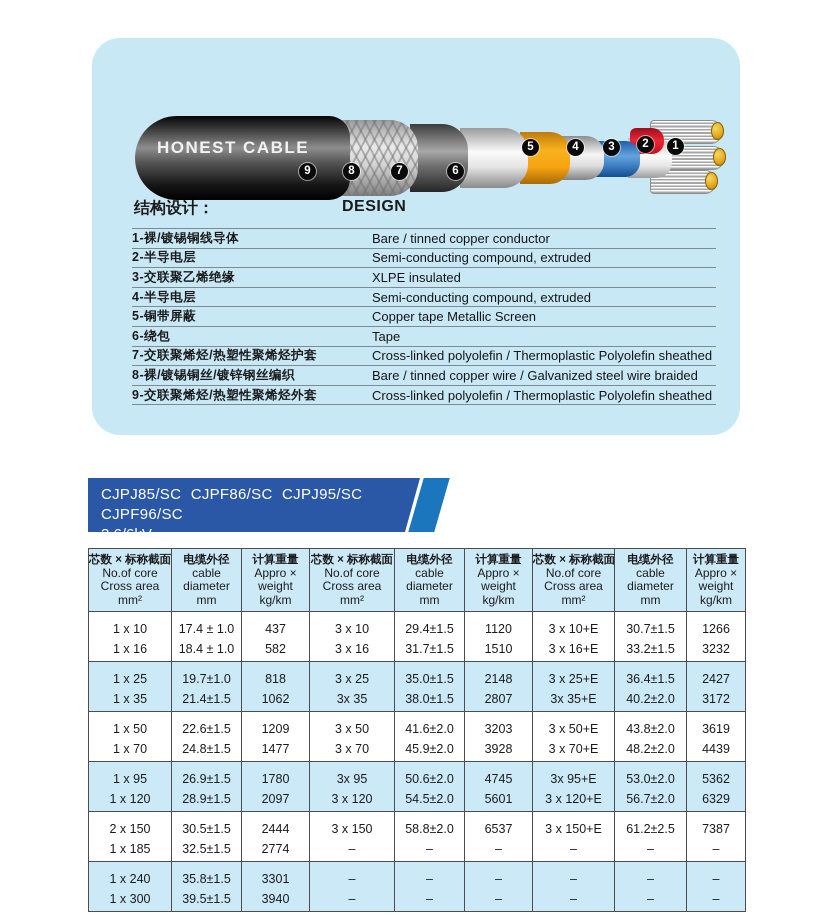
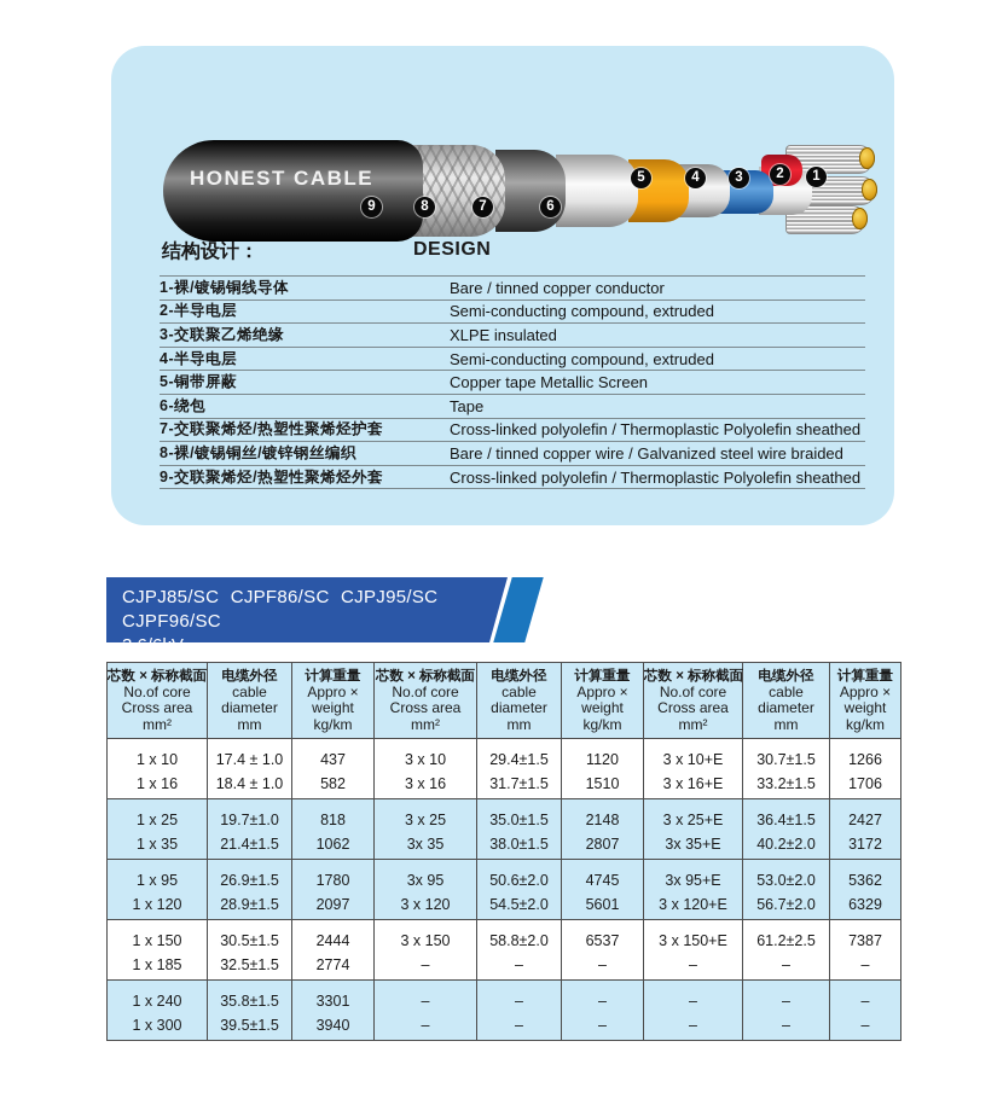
  HONEST CABLE
  9
  8
  7
  6
  5
  4
  3
  2
  1
  结构设计：
  DESIGN
  1-裸/镀锡铜线导体
  Bare / tinned copper conductor
  2-半导电层
  Semi-conducting compound, extruded
  3-交联聚乙烯绝缘
  XLPE insulated
  4-半导电层
  Semi-conducting compound, extruded
  5-铜带屏蔽
  Copper tape Metallic Screen
  6-绕包
  Tape
  7-交联聚烯烃/热塑性聚烯烃护套
  Cross-linked polyolefin / Thermoplastic Polyolefin sheathed
  8-裸/镀锡铜丝/镀锌钢丝编织
  Bare / tinned copper wire / Galvanized steel wire braided
  9-交联聚烯烃/热塑性聚烯烃外套
  Cross-linked polyolefin / Thermoplastic Polyolefin sheathed
  CJPJ85/SC CJPF86/SC CJPJ95/SC CJPF96/SC
  芯数 × 标称截面No.of coreCross areamm²	电缆外径cablediametermm	计算重量Appro ×weightkg/km	芯数 × 标称截面No.of coreCross areamm²	电缆外径cablediametermm	计算重量Appro ×weightkg/km	芯数 × 标称截面No.of coreCross areamm²	电缆外径cablediametermm	计算重量Appro ×weightkg/km
- 1 x 101 x 16	17.4 ± 1.018.4 ± 1.0	437582	3 x 103 x 16	29.4±1.531.7±1.5	11201510	3 x 10+E3 x 16+E	30.7±1.533.2±1.5	12663232
+ 1 x 101 x 16	17.4 ± 1.018.4 ± 1.0	437582	3 x 103 x 16	29.4±1.531.7±1.5	11201510	3 x 10+E3 x 16+E	30.7±1.533.2±1.5	12661706
  1 x 251 x 35	19.7±1.021.4±1.5	8181062	3 x 253x 35	35.0±1.538.0±1.5	21482807	3 x 25+E3x 35+E	36.4±1.540.2±2.0	24273172
- 1 x 501 x 70	22.6±1.524.8±1.5	12091477	3 x 503 x 70	41.6±2.045.9±2.0	32033928	3 x 50+E3 x 70+E	43.8±2.048.2±2.0	36194439
  1 x 951 x 120	26.9±1.528.9±1.5	17802097	3x 953 x 120	50.6±2.054.5±2.0	47455601	3x 95+E3 x 120+E	53.0±2.056.7±2.0	53626329
- 2 x 1501 x 185	30.5±1.532.5±1.5	24442774	3 x 150–	58.8±2.0–	6537–	3 x 150+E–	61.2±2.5–	7387–
+ 1 x 1501 x 185	30.5±1.532.5±1.5	24442774	3 x 150–	58.8±2.0–	6537–	3 x 150+E–	61.2±2.5–	7387–
  1 x 2401 x 300	35.8±1.539.5±1.5	33013940	––	––	––	––	––	––
